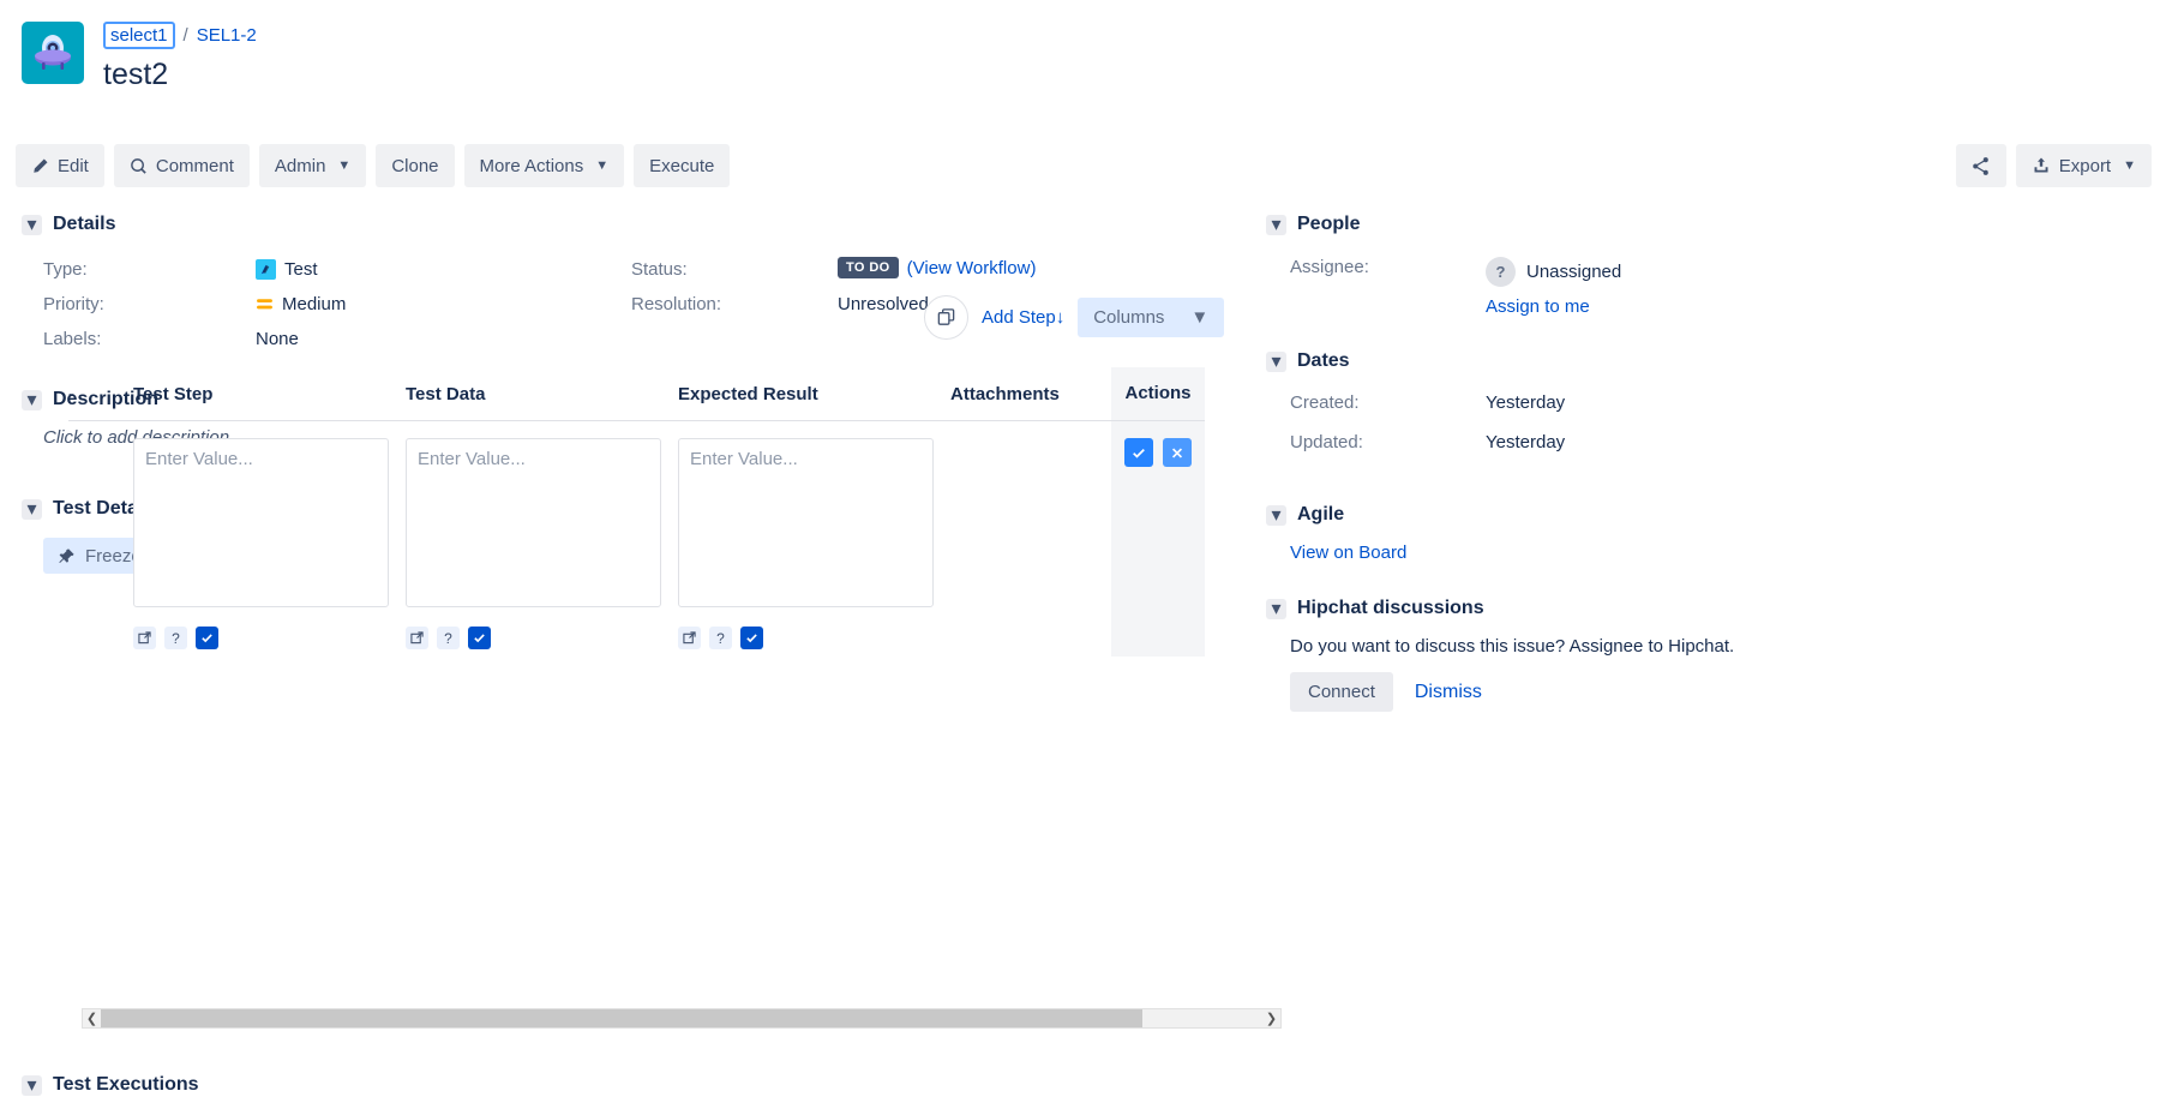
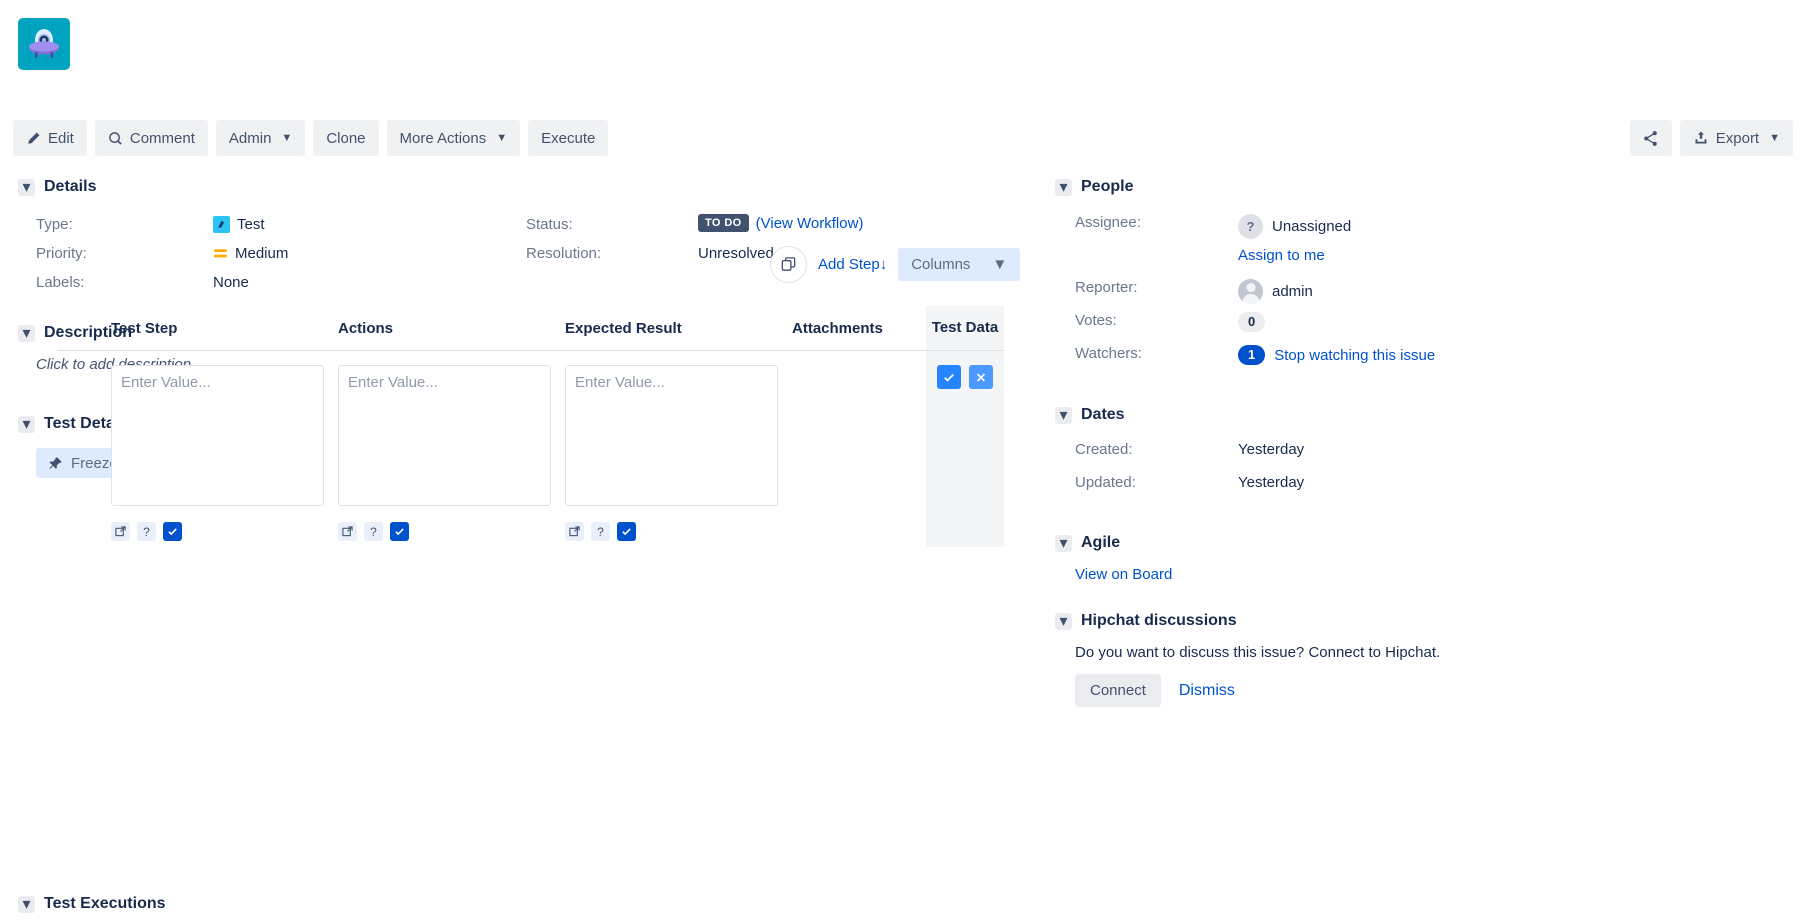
- select1
- /
- SEL1-2
- test2
  Edit
  Comment
  Admin
  ▼
  Clone
  More Actions
  ▼
  Execute
  Export
  ▼
  ▾
  Details
  Type:
  Test
  Priority:
  Medium
  Labels:
  None
  Status:
  TO DO
  (View Workflow)
  Resolution:
  Unresolved
  ▾
  Description
  ▾
  ▾
  Test Executions
  Add Step↓
  Columns
  ▼
  -
  Test Step
- Test Data
+ Actions
  Expected Result
  Attachments
- Actions
+ Test Data
  Enter Value...
  ?
  Enter Value...
  ?
  Enter Value...
  ?
- ❮
- ❯
  ▾
  People
  Assignee:
  ?
  Unassigned
  Assign to me
+ Reporter:
+ admin
+ Votes:
+ 0
+ Watchers:
+ 1
+ Stop watching this issue
  ▾
  Dates
  Created:
  Yesterday
  Updated:
  Yesterday
  ▾
  Agile
  View on Board
  ▾
  Hipchat discussions
- Do you want to discuss this issue? Assignee to Hipchat.
+ Do you want to discuss this issue? Connect to Hipchat.
  Connect
  Dismiss
